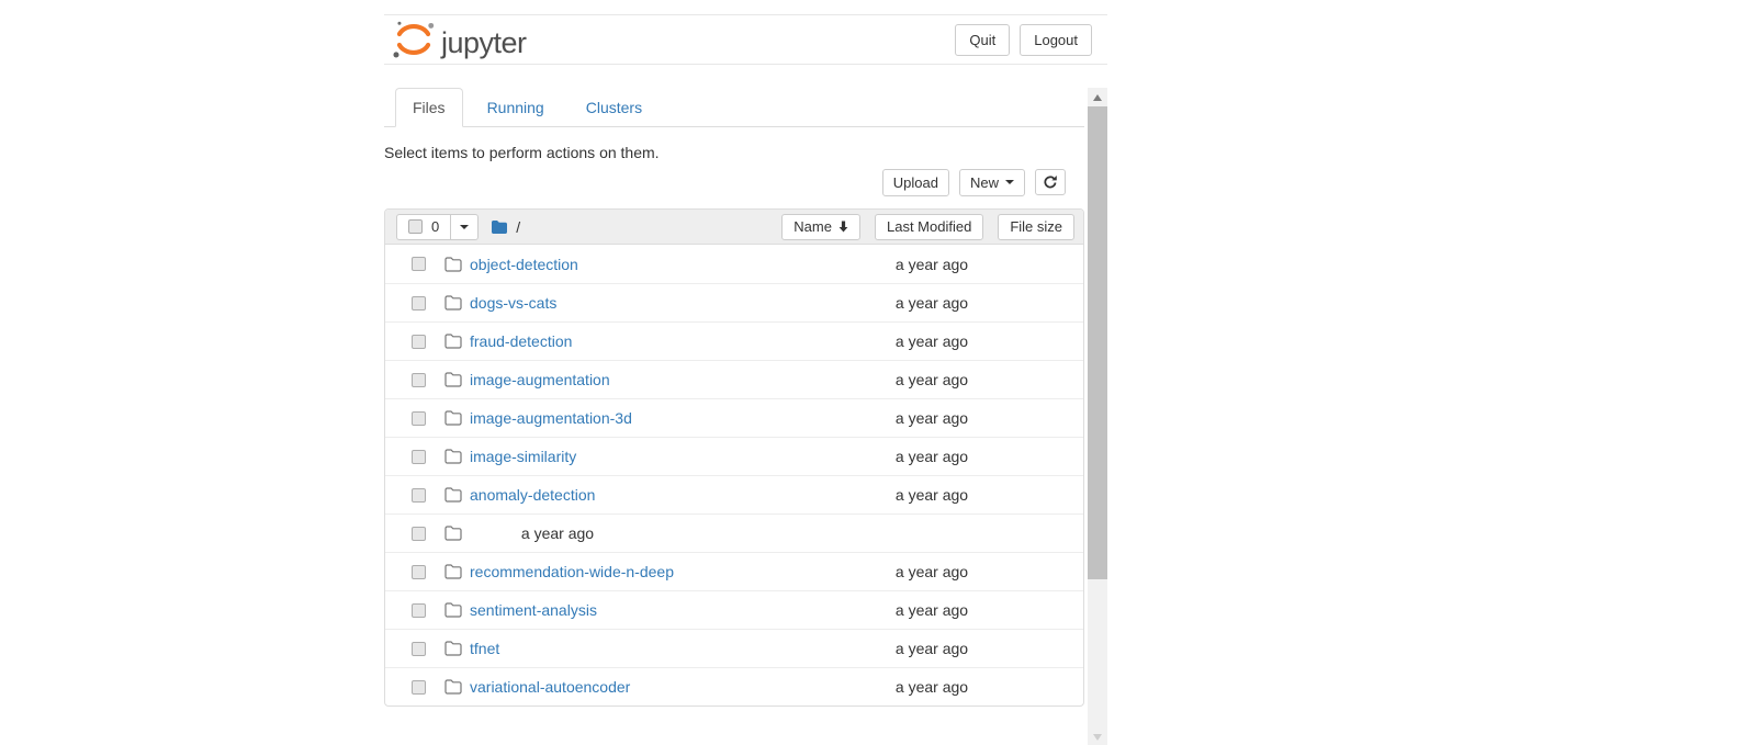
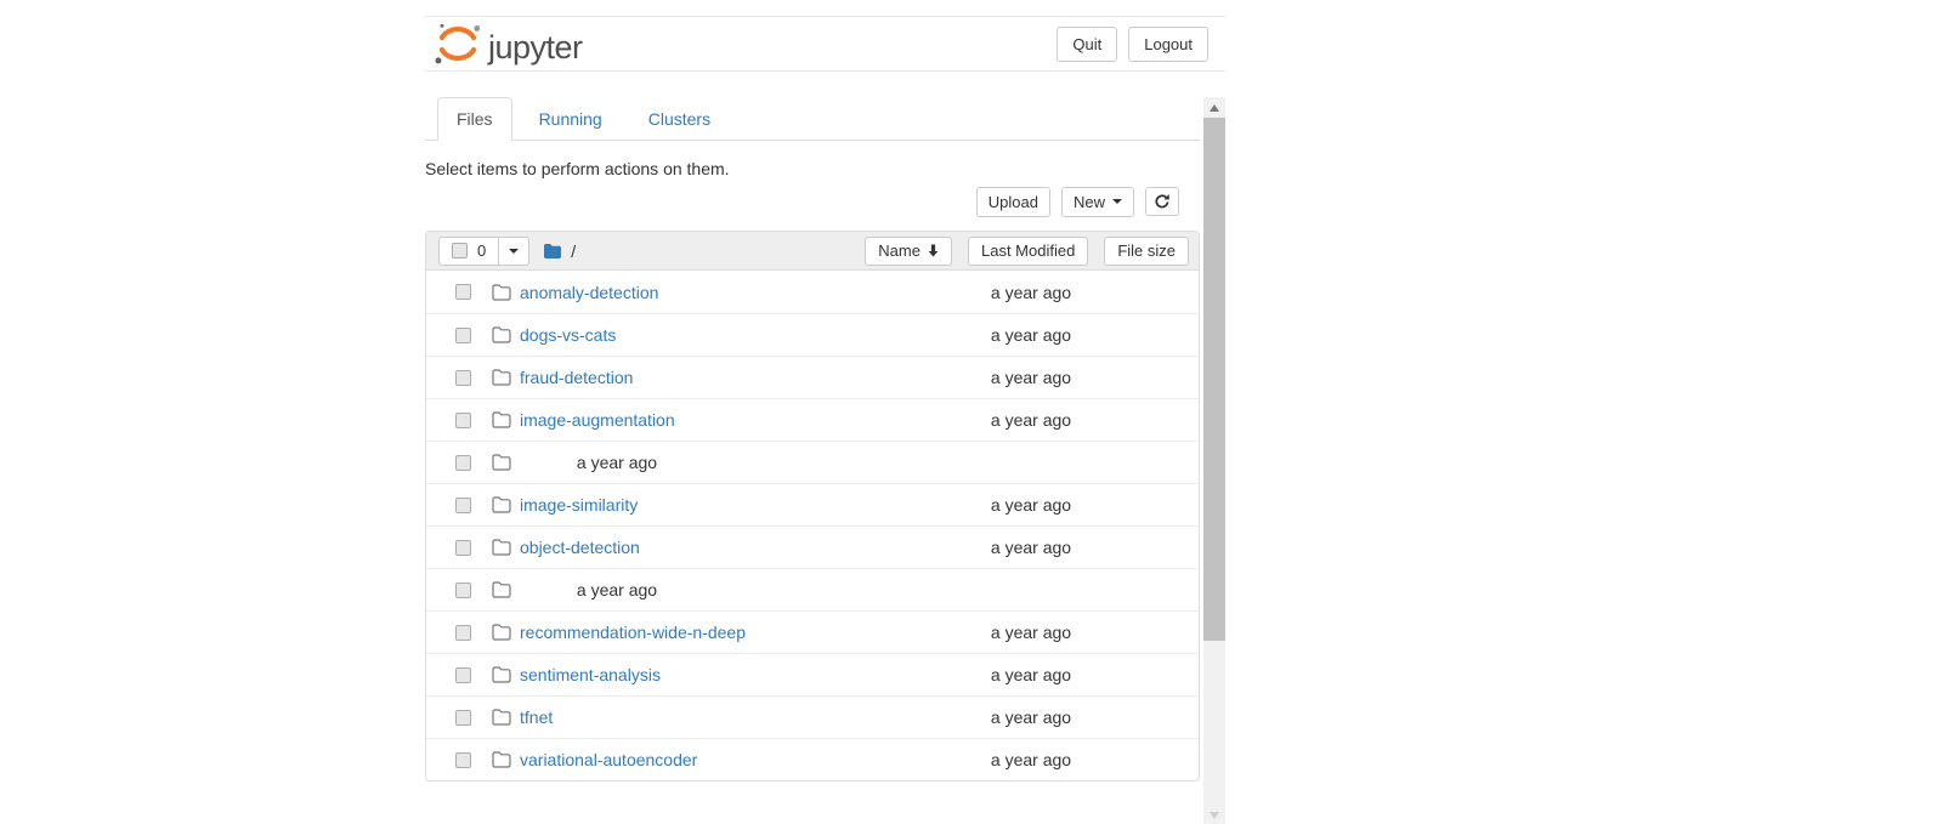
  jupyter
  Quit
  Logout
  Files
  Running
  Clusters
  Select items to perform actions on them.
  Upload
  New
  0
  /
  Name
  Last Modified
  File size
- object-detection
+ anomaly-detection
  a year ago
  dogs-vs-cats
  a year ago
  fraud-detection
  a year ago
  image-augmentation
  a year ago
- image-augmentation-3d
  a year ago
  image-similarity
  a year ago
- anomaly-detection
+ object-detection
  a year ago
  a year ago
  recommendation-wide-n-deep
  a year ago
  sentiment-analysis
  a year ago
  tfnet
  a year ago
  variational-autoencoder
  a year ago
